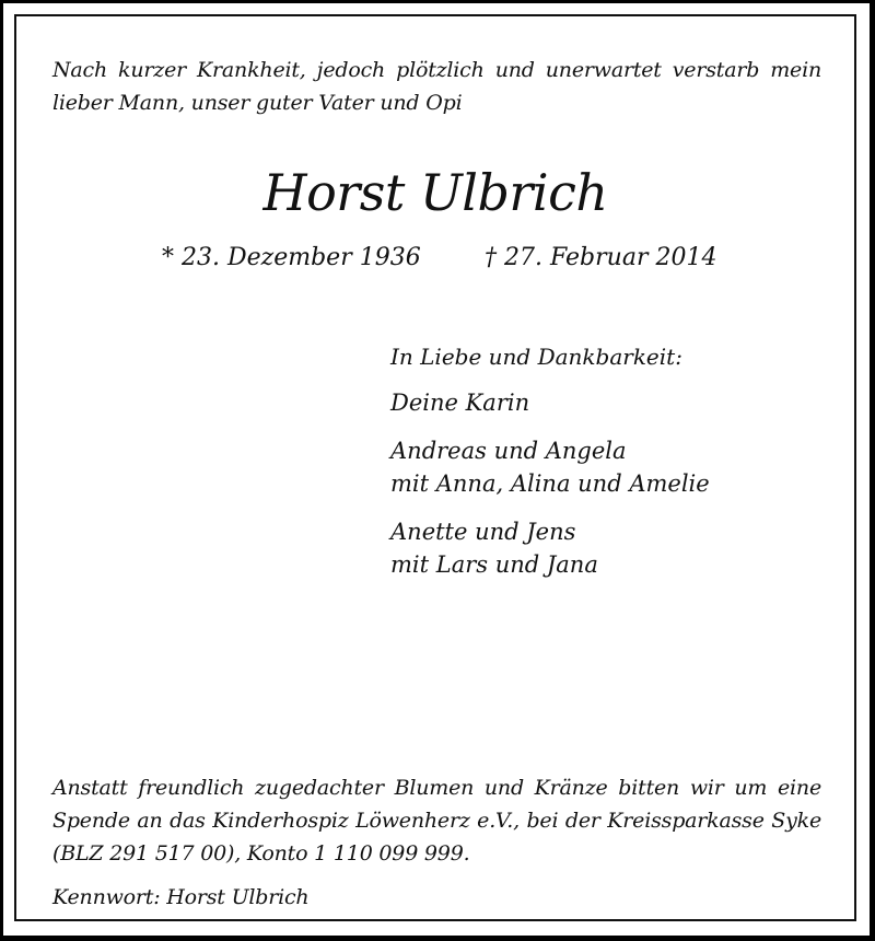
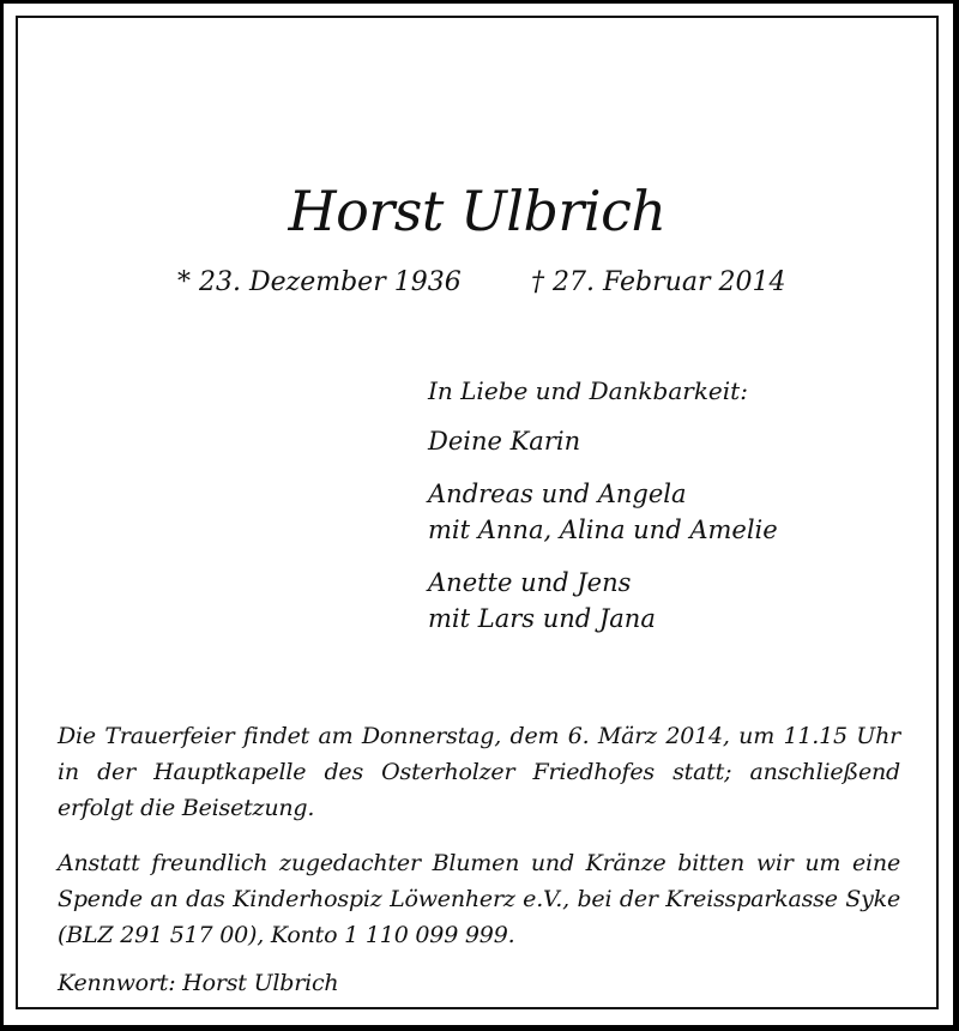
- Nach kurzer Krankheit, jedoch plötzlich und unerwartet verstarb mein lieber Mann, unser guter Vater und Opi
  Horst Ulbrich
  * 23. Dezember 1936
  † 27. Februar 2014
  In Liebe und Dankbarkeit:
  Deine Karin
  Andreas und Angela
  mit Anna, Alina und Amelie
  Anette und Jens
  mit Lars und Jana
+ Die Trauerfeier findet am Donnerstag, dem 6. März 2014, um 11.15 Uhr in der Hauptkapelle des Osterholzer Friedhofes statt; anschließend erfolgt die Beisetzung.
  Anstatt freundlich zugedachter Blumen und Kränze bitten wir um eine Spende an das Kinderhospiz Löwenherz e.V., bei der Kreissparkasse Syke (BLZ 291 517 00), Konto 1 110 099 999.
  Kennwort: Horst Ulbrich
